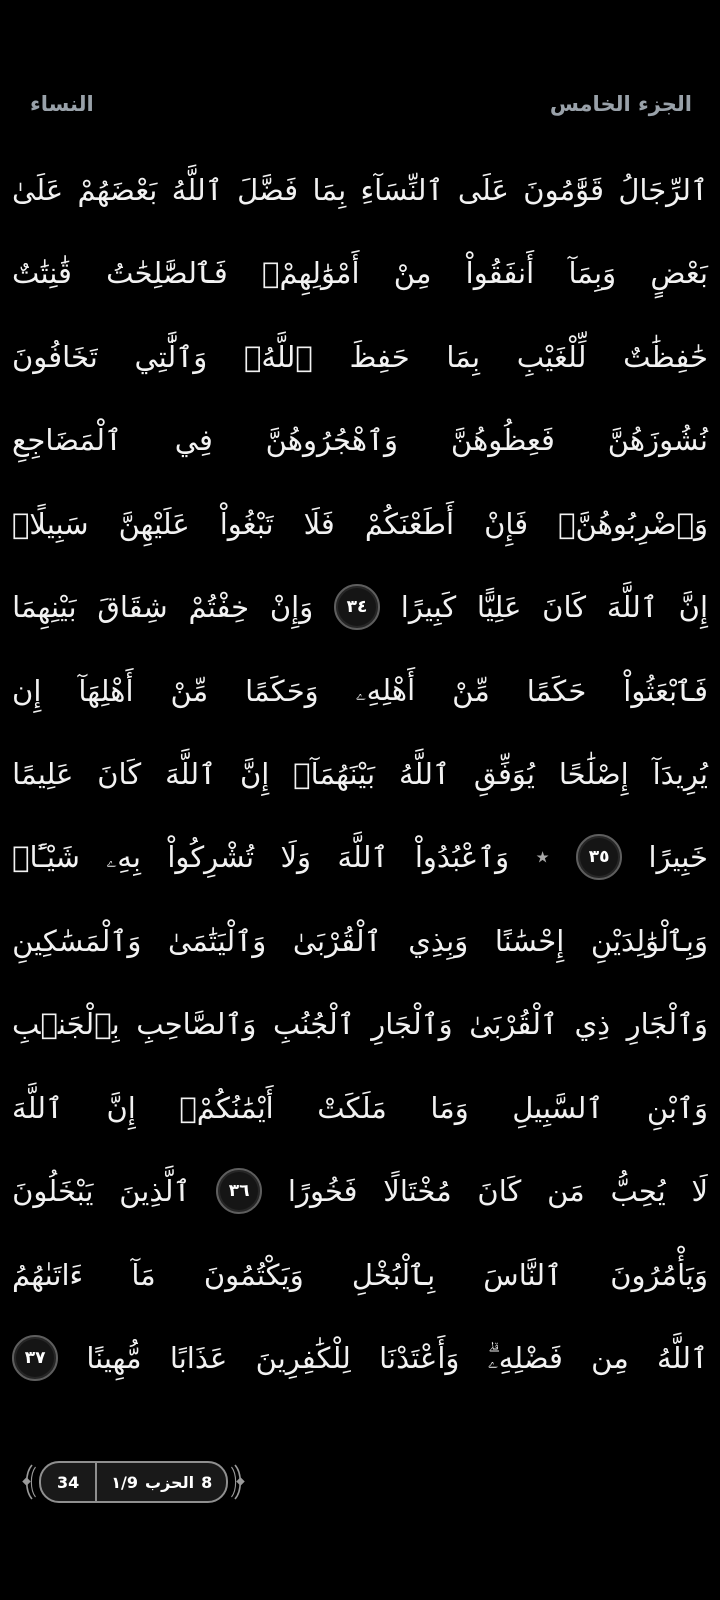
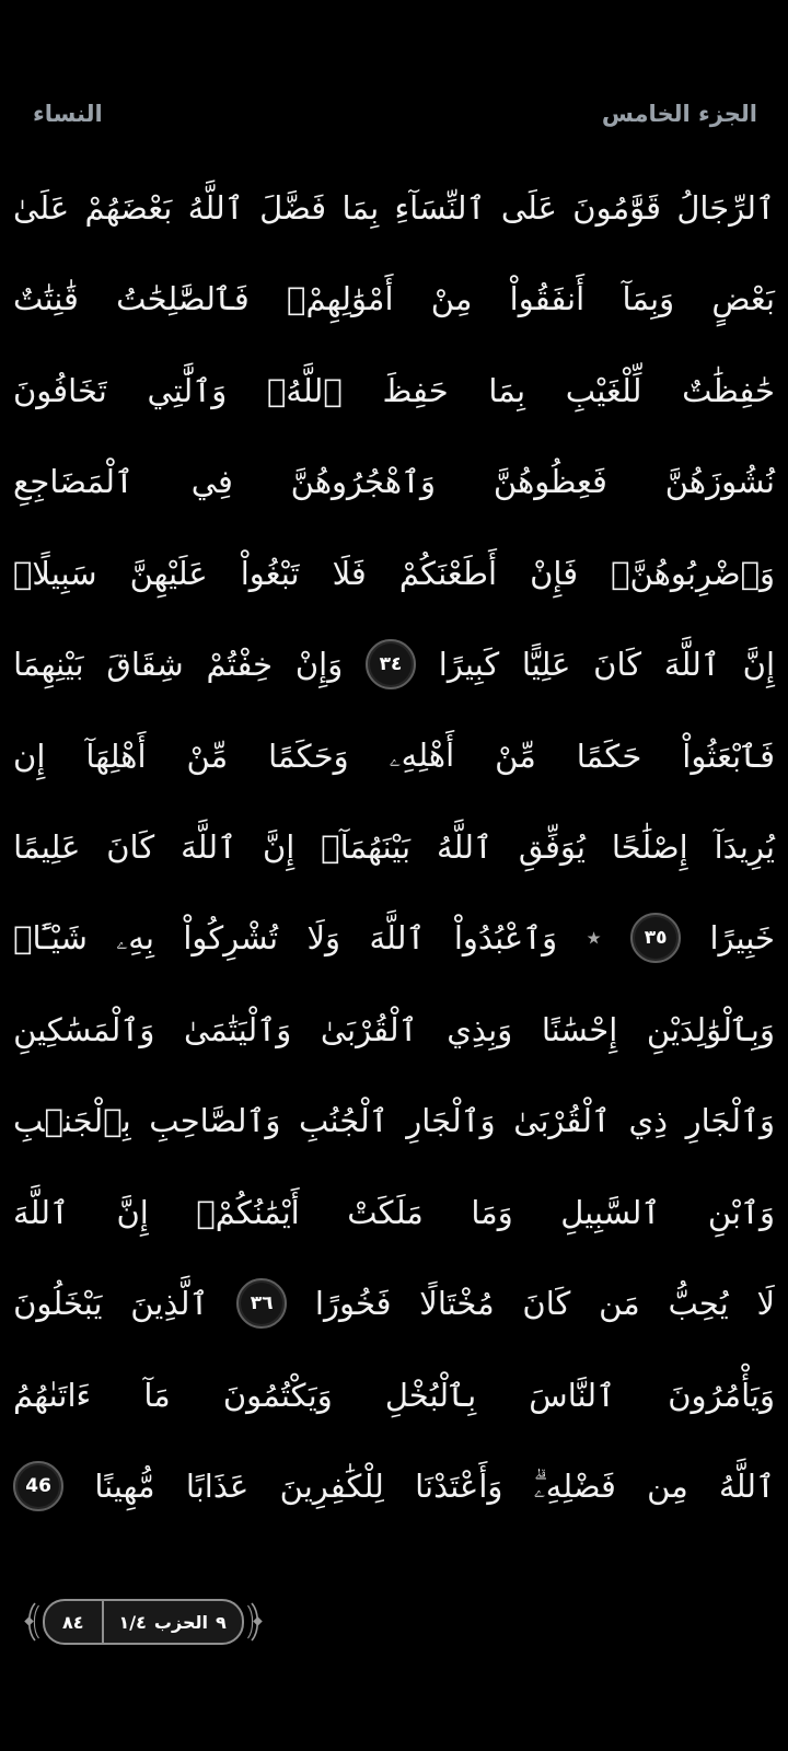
  النساء
  الجزء الخامس
  ٱلرِّجَالُ
  قَوَّٰمُونَ
  عَلَى
  ٱلنِّسَآءِ
  بِمَا
  فَضَّلَ
  ٱللَّهُ
  بَعْضَهُمْ
  عَلَىٰ
  بَعْضٍ
  وَبِمَآ
  أَنفَقُواْ
  مِنْ
  أَمْوَٰلِهِمْۚ
  فَٱلصَّٰلِحَٰتُ
  قَٰنِتَٰتٌ
  حَٰفِظَٰتٌ
  لِّلْغَيْبِ
  بِمَا
  حَفِظَ
  ٱللَّهُۚ
  وَٱلَّٰتِي
  تَخَافُونَ
  نُشُوزَهُنَّ
  فَعِظُوهُنَّ
  وَٱهْجُرُوهُنَّ
  فِي
  ٱلْمَضَاجِعِ
  وَٱضْرِبُوهُنَّۖ
  فَإِنْ
  أَطَعْنَكُمْ
  فَلَا
  تَبْغُواْ
  عَلَيْهِنَّ
  سَبِيلًاۗ
  إِنَّ
  ٱللَّهَ
  كَانَ
  عَلِيًّا
  كَبِيرًا
  ٣٤
  وَإِنْ
  خِفْتُمْ
  شِقَاقَ
  بَيْنِهِمَا
  فَٱبْعَثُواْ
  حَكَمًا
  مِّنْ
  أَهْلِهِۦ
  وَحَكَمًا
  مِّنْ
  أَهْلِهَآ
  إِن
  يُرِيدَآ
  إِصْلَٰحًا
  يُوَفِّقِ
  ٱللَّهُ
  بَيْنَهُمَآۗ
  إِنَّ
  ٱللَّهَ
  كَانَ
  عَلِيمًا
  خَبِيرًا
  ٣٥
  ٭
  وَٱعْبُدُواْ
  ٱللَّهَ
  وَلَا
  تُشْرِكُواْ
  بِهِۦ
  شَيْـًٔاۖ
  وَبِٱلْوَٰلِدَيْنِ
  إِحْسَٰنًا
  وَبِذِي
  ٱلْقُرْبَىٰ
  وَٱلْيَتَٰمَىٰ
  وَٱلْمَسَٰكِينِ
  وَٱلْجَارِ
  ذِي
  ٱلْقُرْبَىٰ
  وَٱلْجَارِ
  ٱلْجُنُبِ
  وَٱلصَّاحِبِ
  بِٱلْجَنۢبِ
  وَٱبْنِ
  ٱلسَّبِيلِ
  وَمَا
  مَلَكَتْ
  أَيْمَٰنُكُمْۗ
  إِنَّ
  ٱللَّهَ
  لَا
  يُحِبُّ
  مَن
  كَانَ
  مُخْتَالًا
  فَخُورًا
  ٣٦
  ٱلَّذِينَ
  يَبْخَلُونَ
  وَيَأْمُرُونَ
  ٱلنَّاسَ
  بِٱلْبُخْلِ
  وَيَكْتُمُونَ
  مَآ
  ءَاتَىٰهُمُ
  ٱللَّهُ
  مِن
  فَضْلِهِۦۗ
  وَأَعْتَدْنَا
  لِلْكَٰفِرِينَ
  عَذَابًا
  مُّهِينًا
- ٣٧
+ 46
- 34
+ ٨٤
- ١/9
+ ١/٤
  الحزب
- 8
+ ٩
